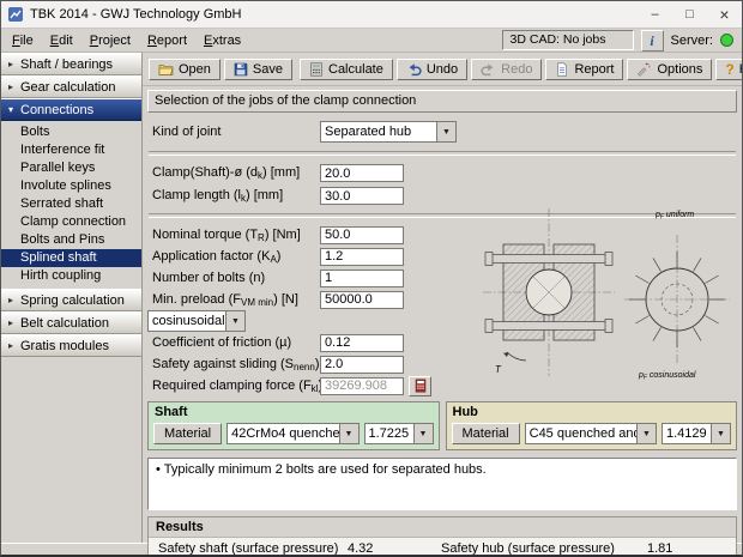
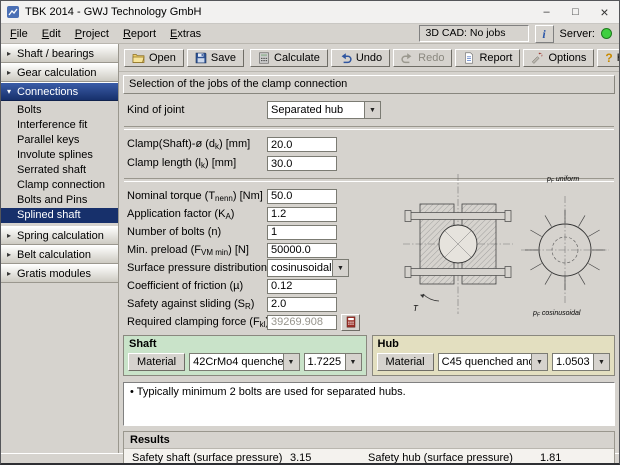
  TBK 2014 - GWJ Technology GmbH
  –
  □
  ×
  File
  Edit
  Project
  Report
  Extras
  3D CAD: No jobs
  i
  Server:
  ▸
  Shaft / bearings
  ▸
  Gear calculation
  ▾
  Connections
  Bolts
  Interference fit
  Parallel keys
  Involute splines
  Serrated shaft
  Clamp connection
  Bolts and Pins
  Splined shaft
- Hirth coupling
  ▸
  Spring calculation
  ▸
  Belt calculation
  ▸
  Gratis modules
  Open
  Save
  Calculate
  Undo
  Redo
  Report
  Options
  ?
  Selection of the jobs of the clamp connection
  Kind of joint
  Separated hub
  Clamp(Shaft)-ø (dk) [mm]
  20.0
  Clamp length (lk) [mm]
  30.0
- Nominal torque (TR) [Nm]
+ Nominal torque (Tnenn) [Nm]
  50.0
  Application factor (KA)
  1.2
  Number of bolts (n)
  1
  Min. preload (FVM min) [N]
  50000.0
+ Surface pressure distribution
  cosinusoidal
  Coefficient of friction (µ)
  0.12
- Safety against sliding (Snenn)
+ Safety against sliding (SR)
  2.0
  Required clamping force (Fkl
  39269.908
  T
  Shaft
  Material
  1.7225
  Hub
  Material
- 1.4129
+ 1.0503
  • Typically minimum 2 bolts are used for separated hubs.
  Results
  Safety shaft (surface pressure)
- 4.32
+ 3.15
  Safety hub (surface pressure)
  1.81
